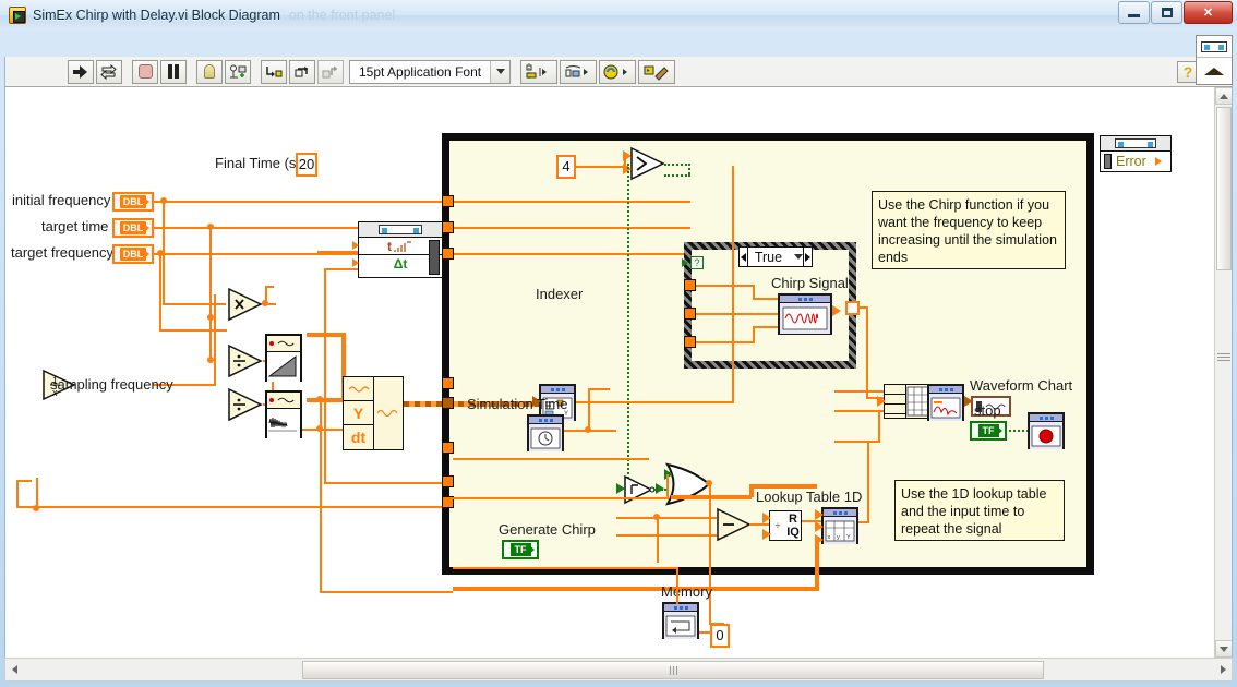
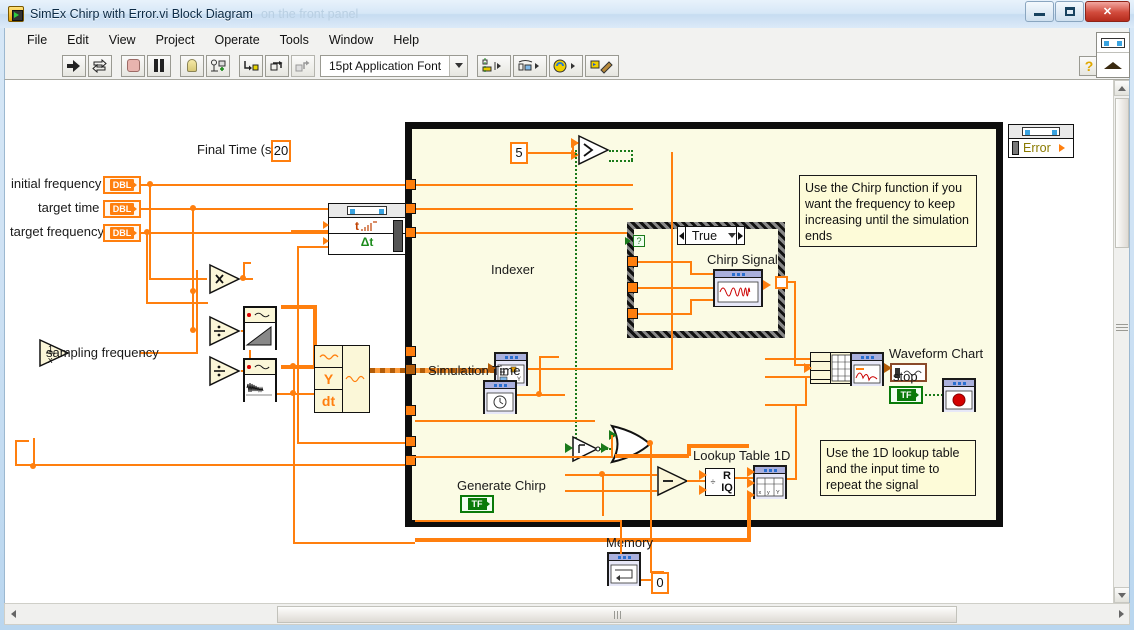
- SimEx Chirp with Delay.vi Block Diagram
+ SimEx Chirp with Error.vi Block Diagram
  on the front panel
  ✕
+ File
+ Edit
+ View
+ Project
+ Operate
+ Tools
+ Window
+ Help
  15pt Application Font
  ?
  initial frequency
  DBL
  target time
  DBL
  target frequency
  DBL
  1
  x
  sampling frequency
  Final Time (s
  20
  t
  Δt
  Error
  Y
  dt
- 4
+ 5
  True
  ?
  Chirp Signal
  Use the Chirp function if you want the frequency to keep increasing until the simulation ends
  Indexer
  Waveform Chart
  Simulation Time
  ÷
  R
  IQ
  Lookup Table 1D
  Mmory
  0
  Generate Chirp
  TF
  stop
  TF
  Use the 1D lookup table and the input time to repeat the signal
